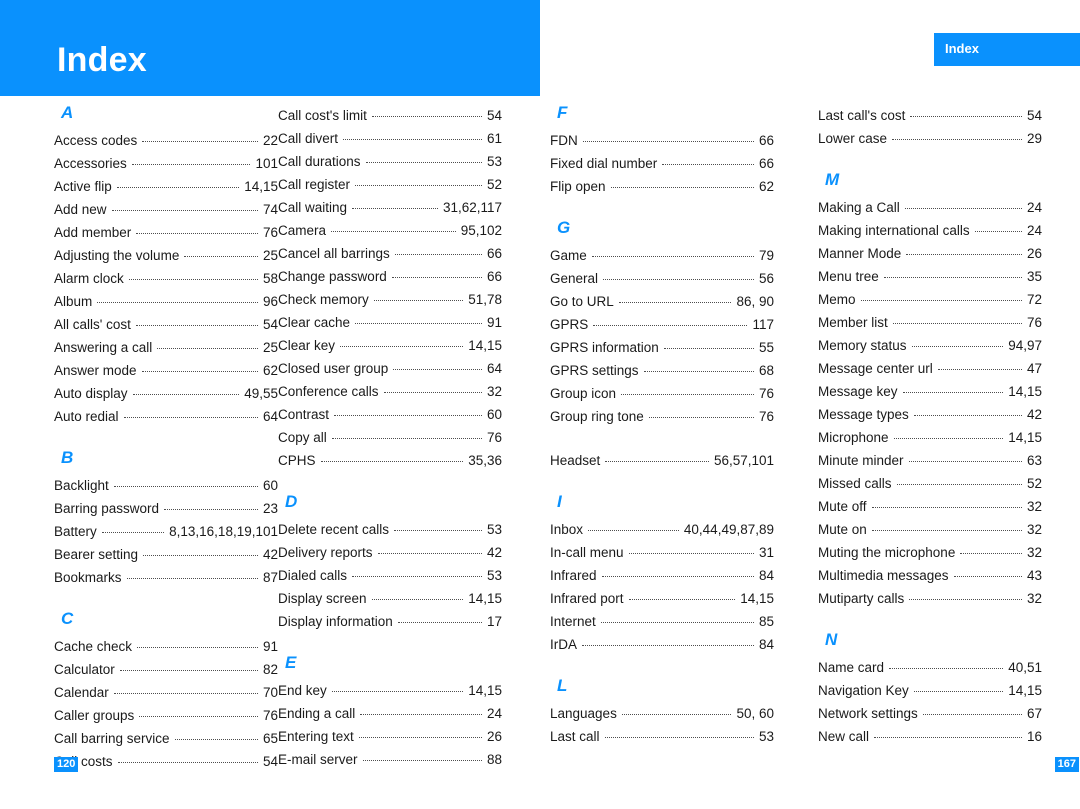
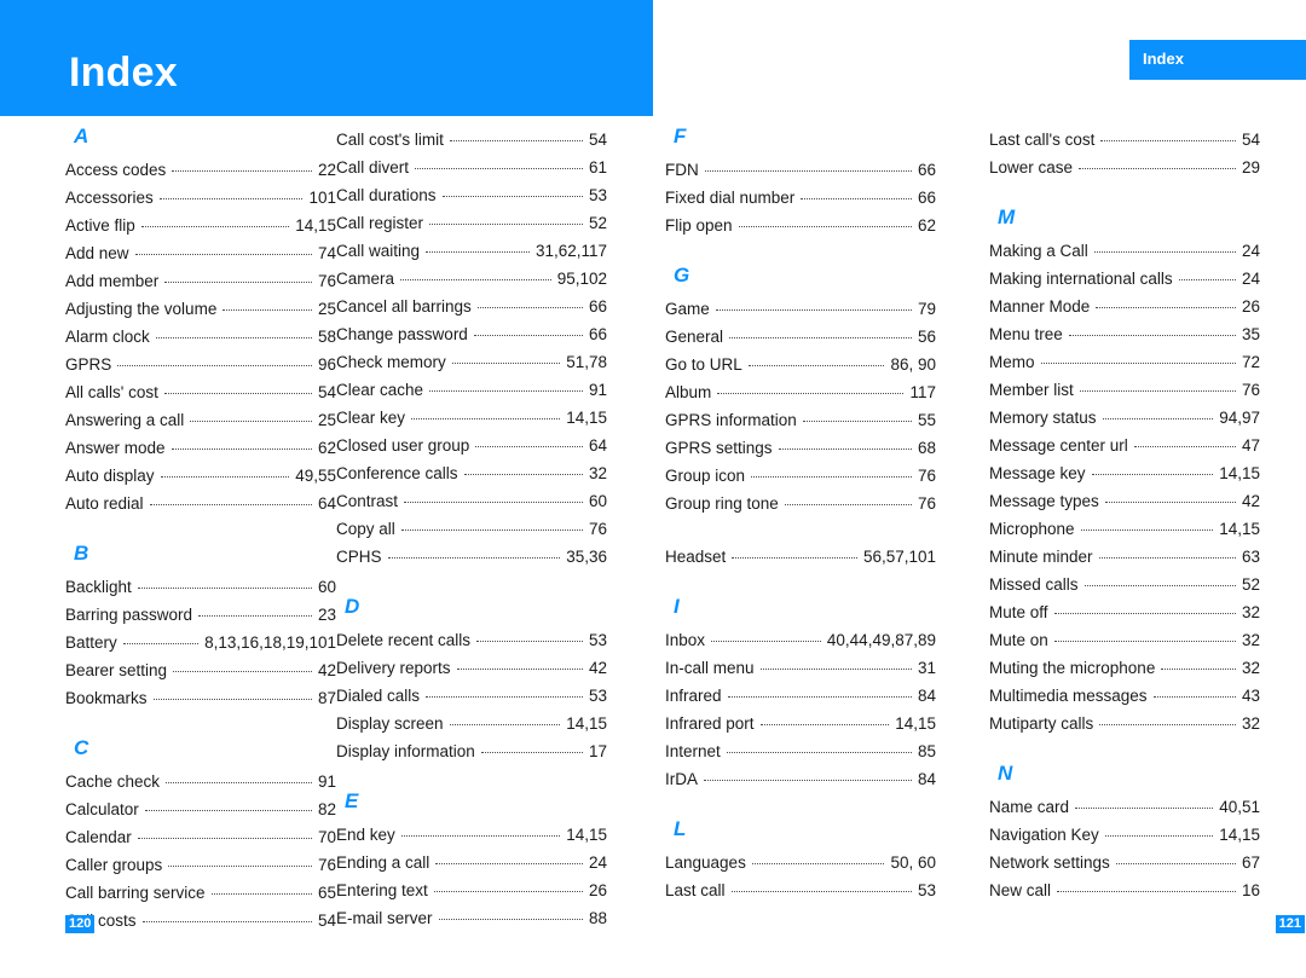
  Index
  Index
  A
  Access codes
  22
  Accessories
  101
  Active flip
  14,15
  Add new
  74
  Add member
  76
  Adjusting the volume
  25
  Alarm clock
  58
- Album
+ GPRS
  96
  All calls' cost
  54
  Answering a call
  25
  Answer mode
  62
  Auto display
  49,55
  Auto redial
  64
  B
  Backlight
  60
  Barring password
  23
  Battery
  8,13,16,18,19,101
  Bearer setting
  42
  Bookmarks
  87
  C
  Cache check
  91
  Calculator
  82
  Calendar
  70
  Caller groups
  76
  Call barring service
  65
  54
  Call cost's limit
  54
  Call divert
  61
  Call durations
  53
  Call register
  52
  Call waiting
  31,62,117
  Camera
  95,102
  Cancel all barrings
  66
  Change password
  66
  Check memory
  51,78
  Clear cache
  91
  Clear key
  14,15
  Closed user group
  64
  Conference calls
  32
  Contrast
  60
  Copy all
  76
  CPHS
  35,36
  D
  Delete recent calls
  53
  Delivery reports
  42
  Dialed calls
  53
  Display screen
  14,15
  Display information
  17
  E
  End key
  14,15
  Ending a call
  24
  Entering text
  26
  E-mail server
  88
  F
  FDN
  66
  Fixed dial number
  66
  Flip open
  62
  G
  Game
  79
  General
  56
  Go to URL
  86, 90
- GPRS
+ Album
  117
  GPRS information
  55
  GPRS settings
  68
  Group icon
  76
  Group ring tone
  76
  Headset
  56,57,101
  I
  Inbox
  40,44,49,87,89
  In-call menu
  31
  Infrared
  84
  Infrared port
  14,15
  Internet
  85
  IrDA
  84
  L
  Languages
  50, 60
  Last call
  53
  Last call's cost
  54
  Lower case
  29
  M
  Making a Call
  24
  Making international calls
  24
  Manner Mode
  26
  Menu tree
  35
  Memo
  72
  Member list
  76
  Memory status
  94,97
  Message center url
  47
  Message key
  14,15
  Message types
  42
  Microphone
  14,15
  Minute minder
  63
  Missed calls
  52
  Mute off
  32
  Mute on
  32
  Muting the microphone
  32
  Multimedia messages
  43
  Mutiparty calls
  32
  N
  Name card
  40,51
  Navigation Key
  14,15
  Network settings
  67
  New call
  16
  120
- 167
+ 121
